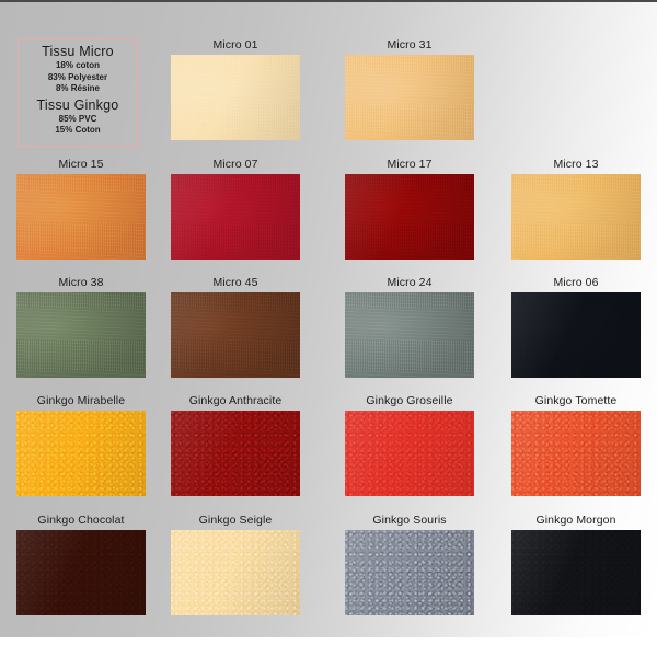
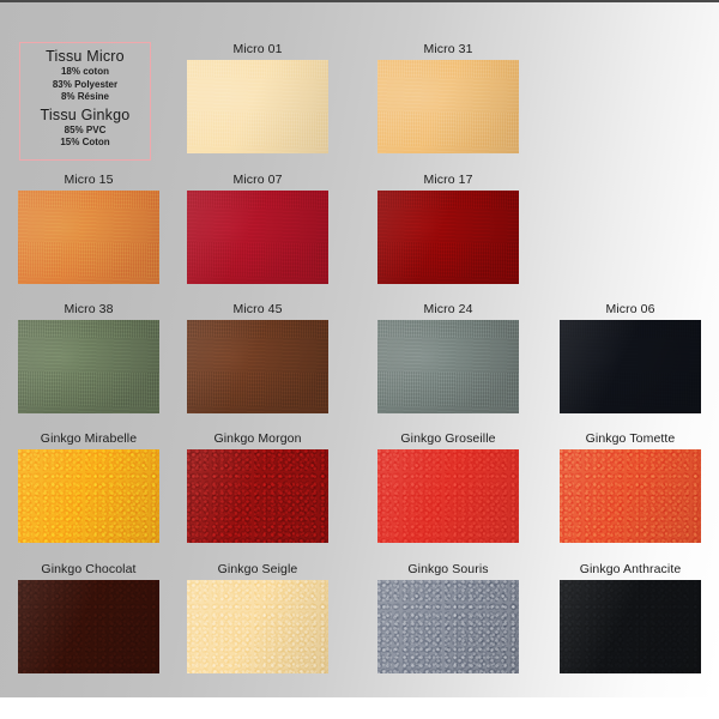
  Tissu Micro
  18% coton
  83% Polyester
  8% Résine
  Tissu Ginkgo
  85% PVC
  15% Coton
  Micro 01
  Micro 31
  Micro 15
  Micro 07
  Micro 17
- Micro 13
  Micro 38
  Micro 45
  Micro 24
  Micro 06
  Ginkgo Mirabelle
- Ginkgo Anthracite
+ Ginkgo Morgon
  Ginkgo Groseille
  Ginkgo Tomette
  Ginkgo Chocolat
  Ginkgo Seigle
  Ginkgo Souris
- Ginkgo Morgon
+ Ginkgo Anthracite
